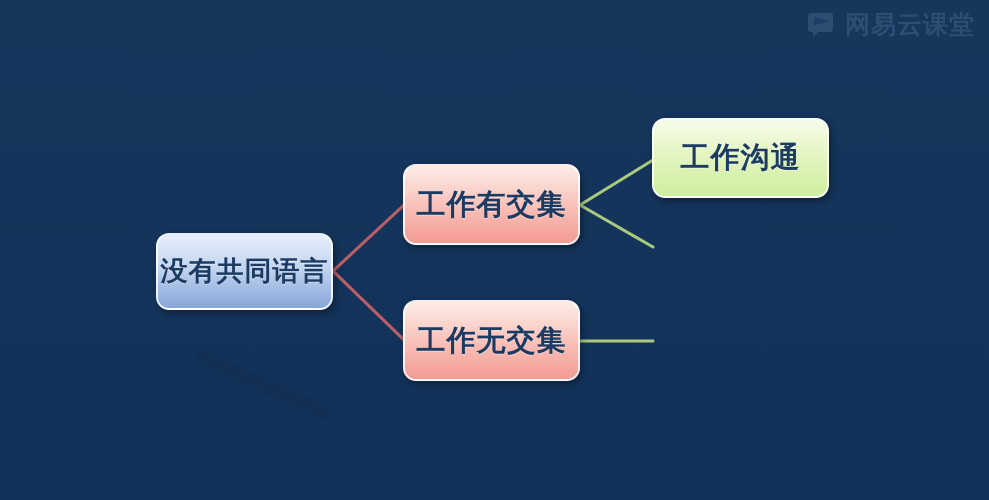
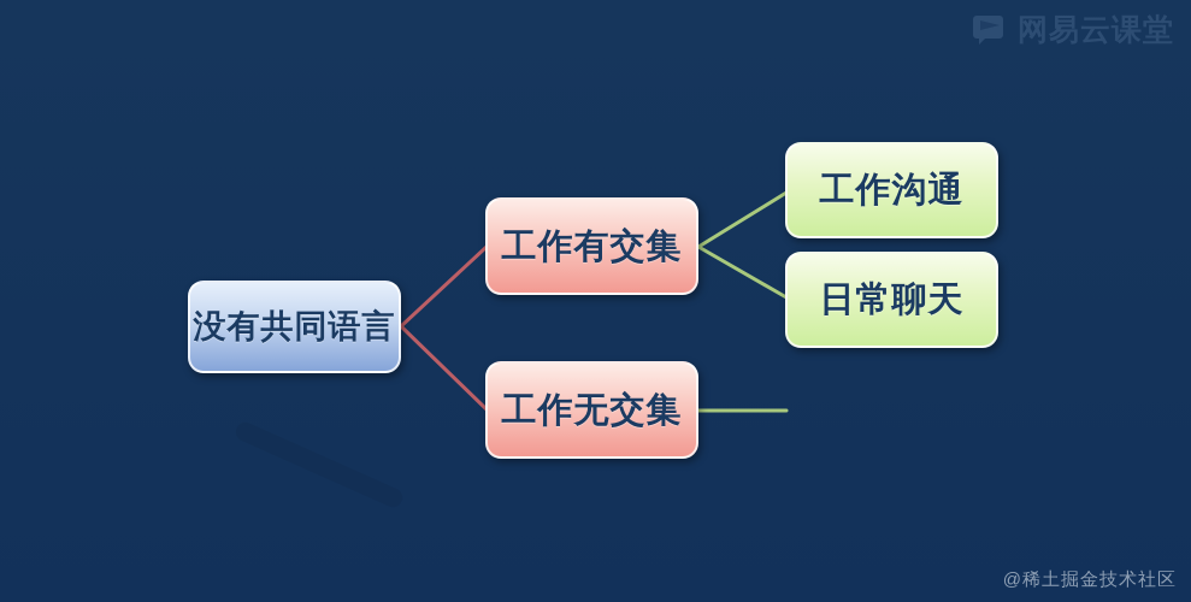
  没有共同语言
  工作有交集
  工作无交集
  工作沟通
+ 日常聊天
+ @稀土掘金技术社区
